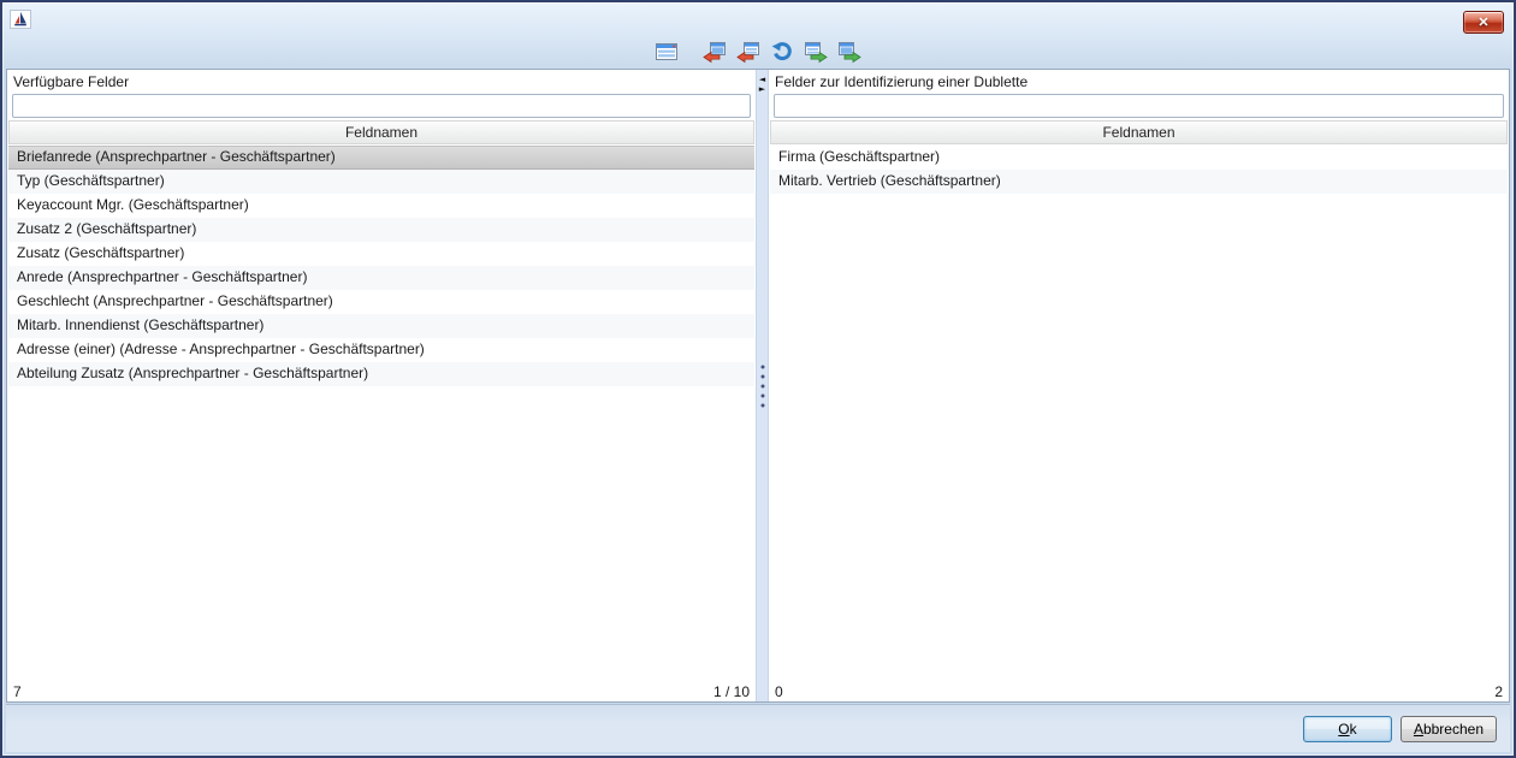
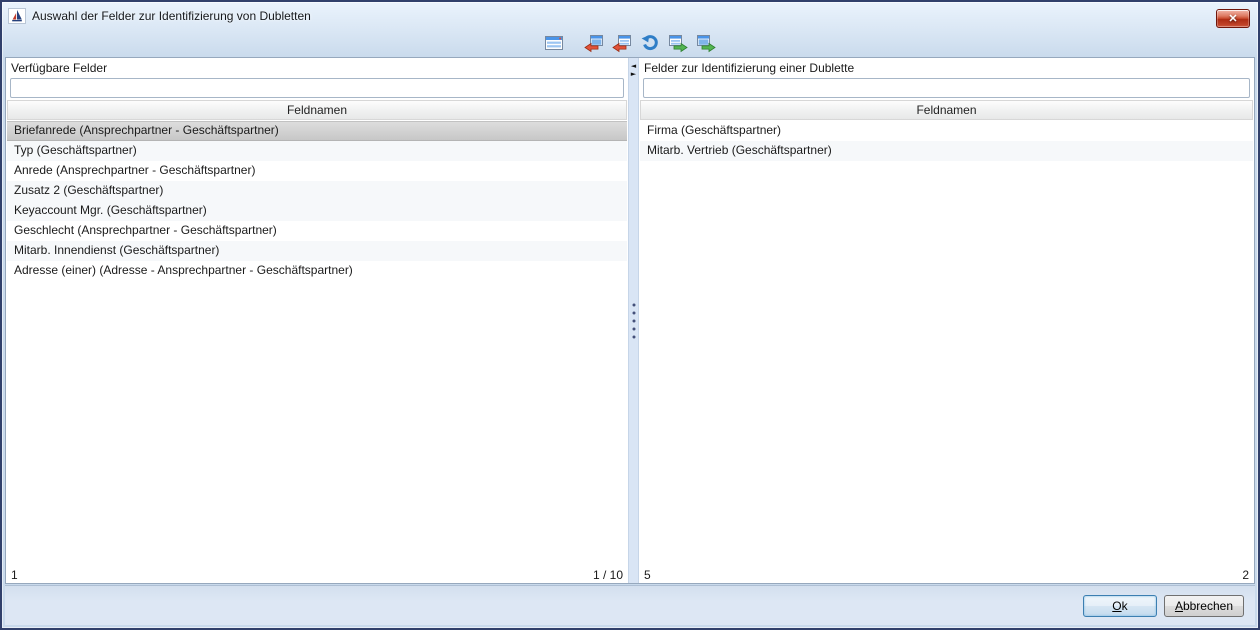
+ Auswahl der Felder zur Identifizierung von Dubletten
  ✕
  Verfügbare Felder
  Feldnamen
  Briefanrede (Ansprechpartner - Geschäftspartner)
  Typ (Geschäftspartner)
- Keyaccount Mgr. (Geschäftspartner)
+ Anrede (Ansprechpartner - Geschäftspartner)
  Zusatz 2 (Geschäftspartner)
- Zusatz (Geschäftspartner)
- Anrede (Ansprechpartner - Geschäftspartner)
+ Keyaccount Mgr. (Geschäftspartner)
  Geschlecht (Ansprechpartner - Geschäftspartner)
  Mitarb. Innendienst (Geschäftspartner)
  Adresse (einer) (Adresse - Ansprechpartner - Geschäftspartner)
- Abteilung Zusatz (Ansprechpartner - Geschäftspartner)
- 7
+ 1
  1 / 10
  ◄
  ►
  Felder zur Identifizierung einer Dublette
  Feldnamen
  Firma (Geschäftspartner)
  Mitarb. Vertrieb (Geschäftspartner)
- 0
+ 5
  2
  Ok
  Abbrechen
